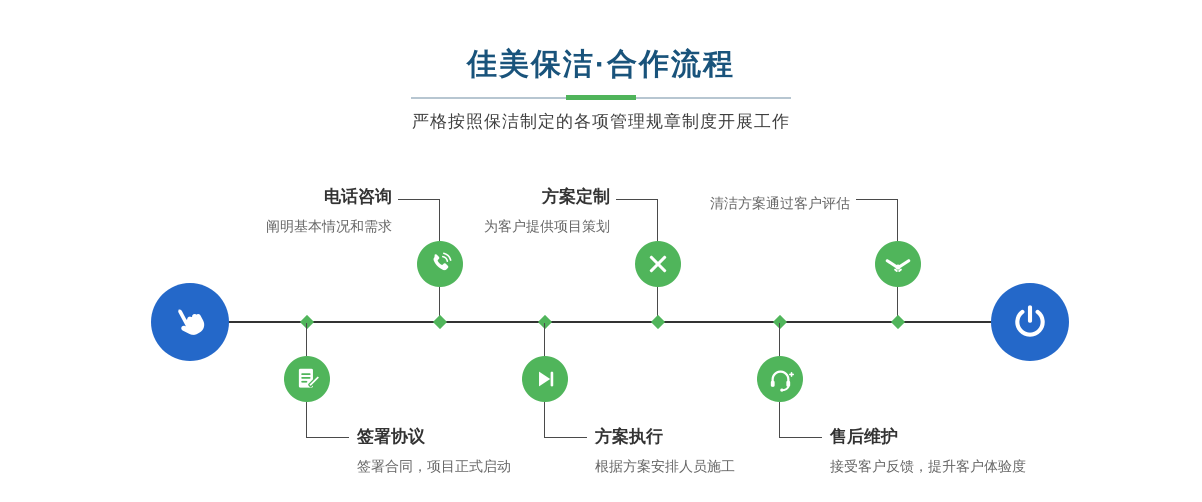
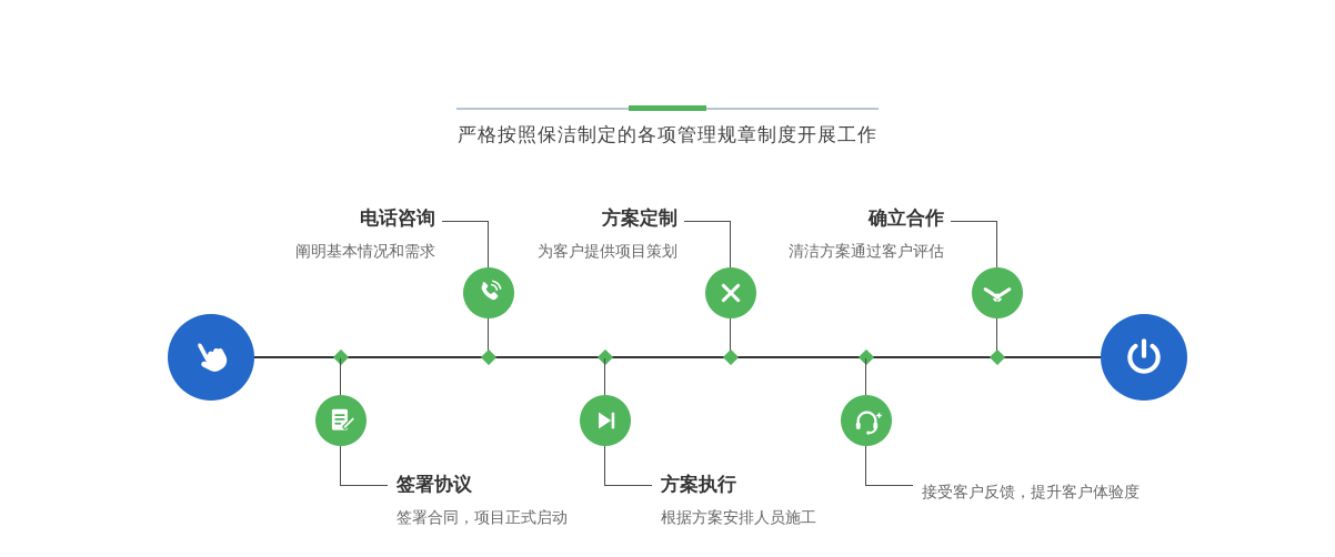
- 佳美保洁·合作流程
  严格按照保洁制定的各项管理规章制度开展工作
  电话咨询
  阐明基本情况和需求
  方案定制
  为客户提供项目策划
+ 确立合作
  清洁方案通过客户评估
  签署协议
  签署合同，项目正式启动
  方案执行
  根据方案安排人员施工
- 售后维护
  接受客户反馈，提升客户体验度
